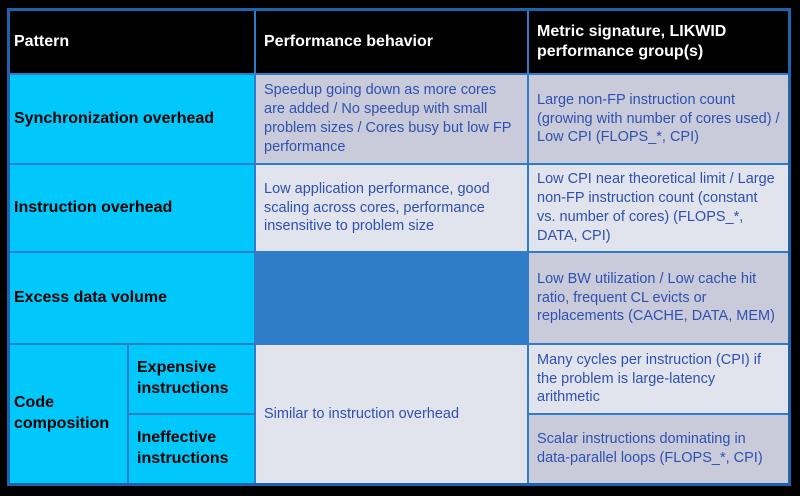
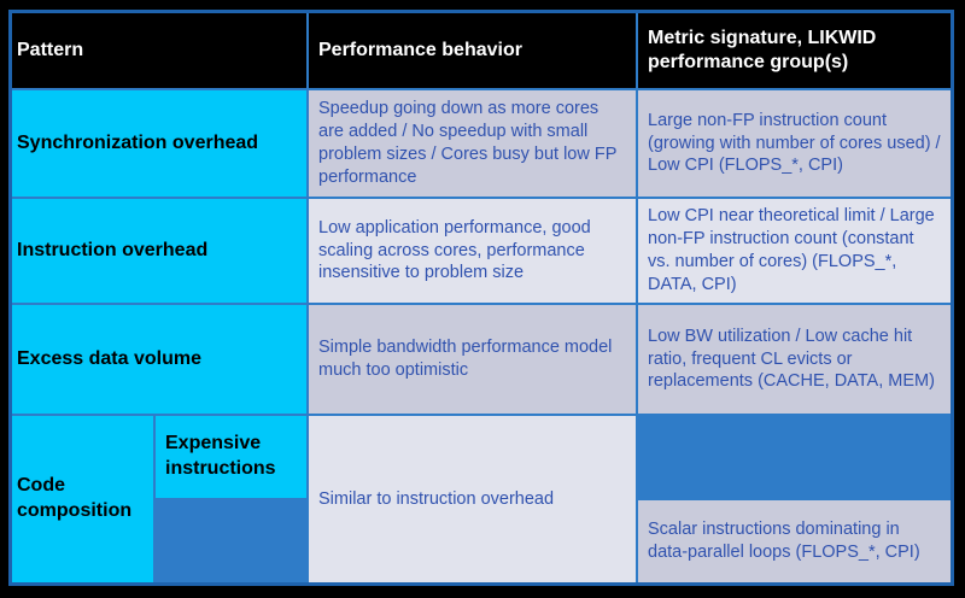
  Pattern
  Performance behavior
  Metric signature, LIKWID performance group(s)
  Synchronization overhead
  Speedup going down as more cores are added / No speedup with small problem sizes / Cores busy but low FP performance
  Large non-FP instruction count (growing with number of cores used) / Low CPI (FLOPS_*, CPI)
  Instruction overhead
  Low application performance, good scaling across cores, performance insensitive to problem size
  Low CPI near theoretical limit / Large non-FP instruction count (constant vs. number of cores) (FLOPS_*, DATA, CPI)
  Excess data volume
+ Simple bandwidth performance model much too optimistic
  Low BW utilization / Low cache hit ratio, frequent CL evicts or replacements (CACHE, DATA, MEM)
  Code composition
  Expensive instructions
- Ineffective instructions
  Similar to instruction overhead
- Many cycles per instruction (CPI) if the problem is large-latency arithmetic
  Scalar instructions dominating in data-parallel loops (FLOPS_*, CPI)
